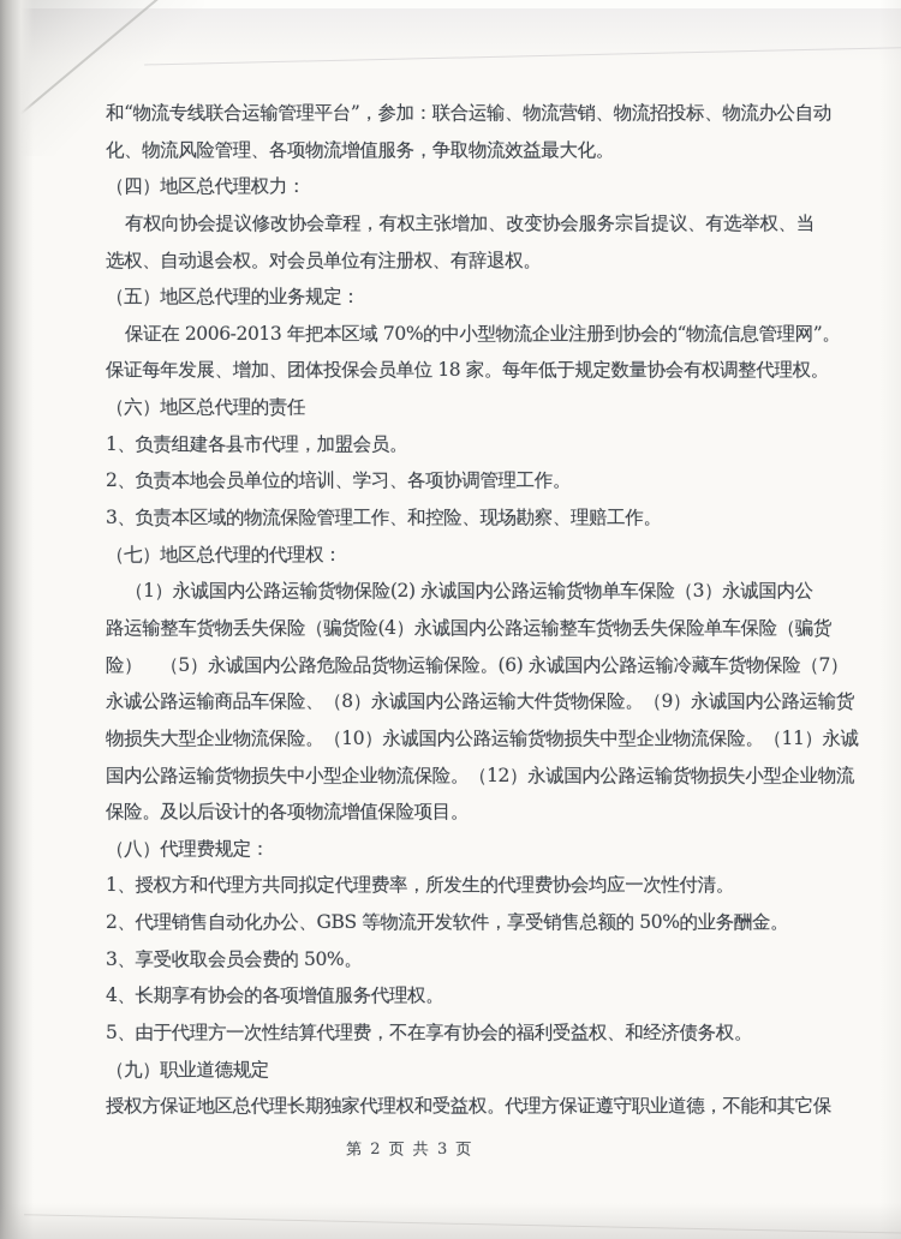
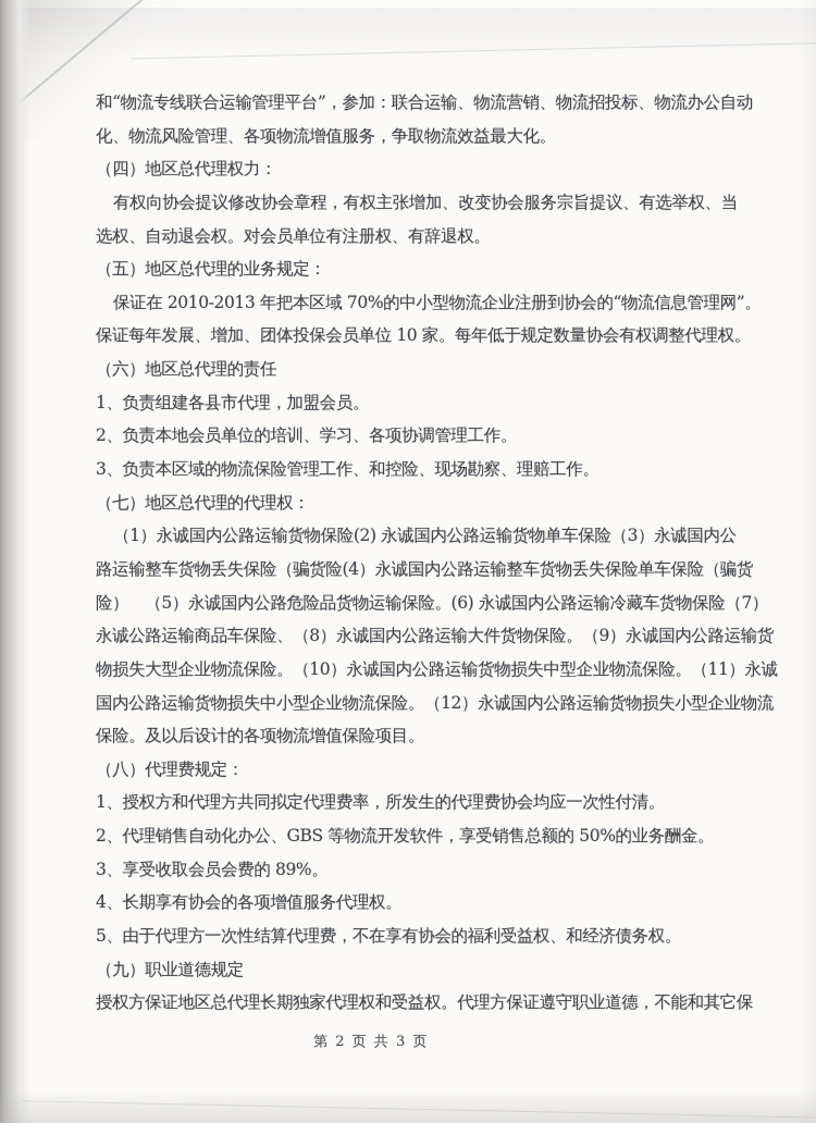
  和“物流专线联合运输管理平台”，参加：联合运输、物流营销、物流招投标、物流办公自动
  化、物流风险管理、各项物流增值服务，争取物流效益最大化。
  （四）地区总代理权力：
  有权向协会提议修改协会章程，有权主张增加、改变协会服务宗旨提议、有选举权、当
  选权、自动退会权。对会员单位有注册权、有辞退权。
  （五）地区总代理的业务规定：
- 保证在 2006-2013 年把本区域 70%的中小型物流企业注册到协会的“物流信息管理网”。
+ 保证在 2010-2013 年把本区域 70%的中小型物流企业注册到协会的“物流信息管理网”。
- 保证每年发展、增加、团体投保会员单位 18 家。每年低于规定数量协会有权调整代理权。
+ 保证每年发展、增加、团体投保会员单位 10 家。每年低于规定数量协会有权调整代理权。
  （六）地区总代理的责任
  1、负责组建各县市代理，加盟会员。
  2、负责本地会员单位的培训、学习、各项协调管理工作。
  3、负责本区域的物流保险管理工作、和控险、现场勘察、理赔工作。
  （七）地区总代理的代理权：
  （1）永诚国内公路运输货物保险(2) 永诚国内公路运输货物单车保险（3）永诚国内公
  路运输整车货物丢失保险（骗货险(4）永诚国内公路运输整车货物丢失保险单车保险（骗货
  险） （5）永诚国内公路危险品货物运输保险。(6) 永诚国内公路运输冷藏车货物保险（7）
  永诚公路运输商品车保险、（8）永诚国内公路运输大件货物保险。（9）永诚国内公路运输货
  物损失大型企业物流保险。（10）永诚国内公路运输货物损失中型企业物流保险。（11）永诚
  国内公路运输货物损失中小型企业物流保险。（12）永诚国内公路运输货物损失小型企业物流
  保险。及以后设计的各项物流增值保险项目。
  （八）代理费规定：
  1、授权方和代理方共同拟定代理费率，所发生的代理费协会均应一次性付清。
  2、代理销售自动化办公、GBS 等物流开发软件，享受销售总额的 50%的业务酬金。
- 3、享受收取会员会费的 50%。
+ 3、享受收取会员会费的 89%。
  4、长期享有协会的各项增值服务代理权。
  5、由于代理方一次性结算代理费，不在享有协会的福利受益权、和经济债务权。
  （九）职业道德规定
  授权方保证地区总代理长期独家代理权和受益权。代理方保证遵守职业道德，不能和其它保
  第 2 页 共 3 页
